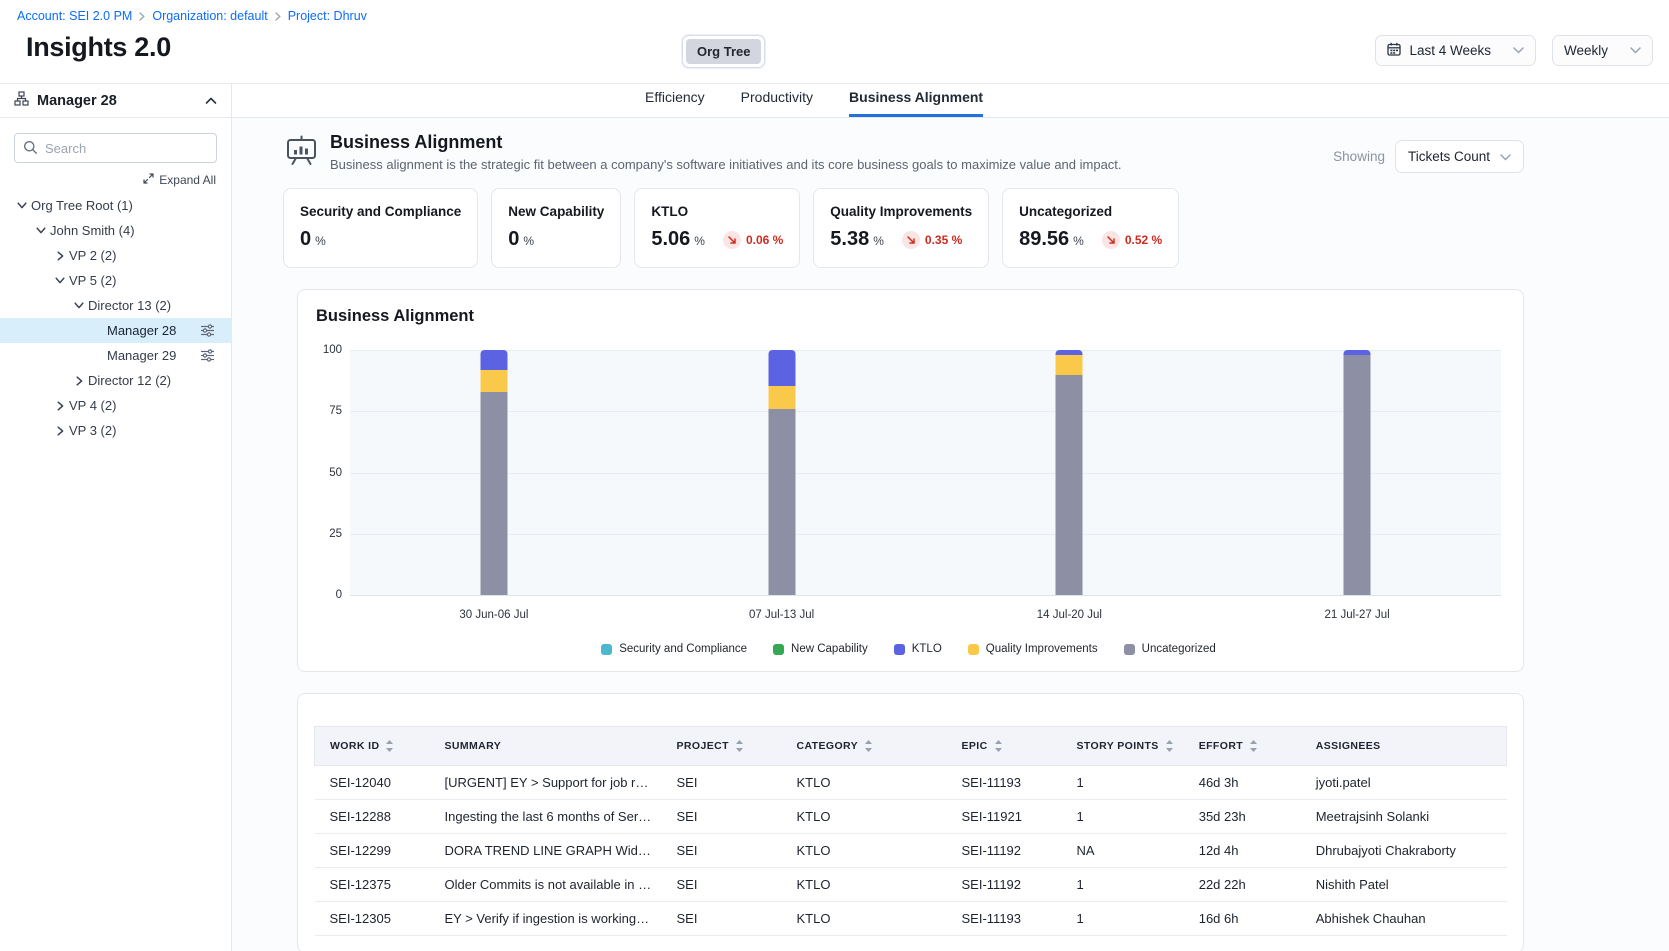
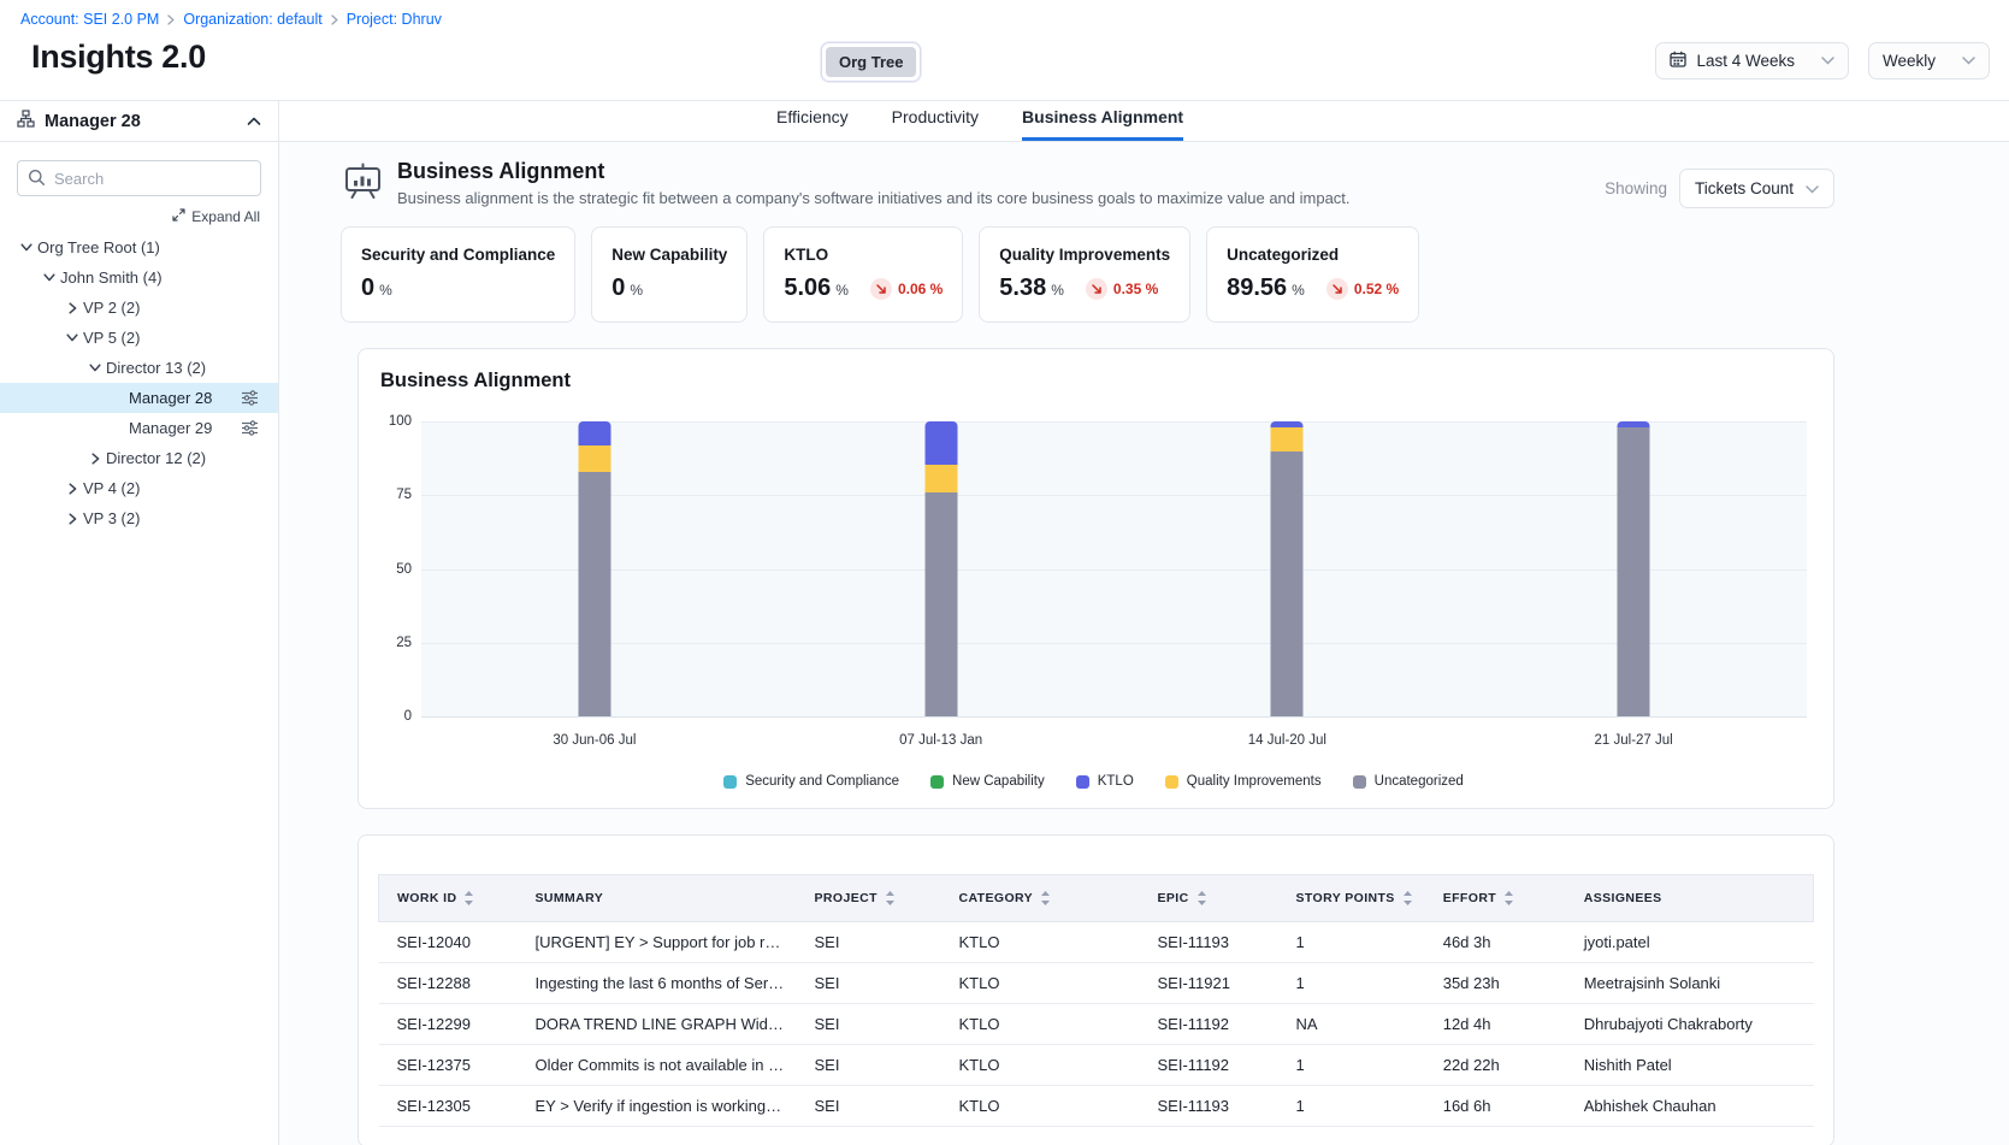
  Account: SEI 2.0 PM
  Organization: default
  Project: Dhruv
  Insights 2.0
  Org Tree
  Last 4 Weeks
  Weekly
  Manager 28
  Search
  Expand All
  Org Tree Root (1)
  John Smith (4)
  VP 2 (2)
  VP 5 (2)
  Director 13 (2)
  Manager 28
  Manager 29
  Director 12 (2)
  VP 4 (2)
  VP 3 (2)
  Efficiency
  Productivity
  Business Alignment
  Business Alignment
  Business alignment is the strategic fit between a company's software initiatives and its core business goals to maximize value and impact.
  Showing
  Tickets Count
  Security and Compliance
  0
  %
  New Capability
  0
  %
  KTLO
  5.06
  %
  0.06 %
  Quality Improvements
  5.38
  %
  0.35 %
  Uncategorized
  89.56
  %
  0.52 %
  Business Alignment
  0
  25
  50
  75
  100
  30 Jun-06 Jul
- 07 Jul-13 Jul
+ 07 Jul-13 Jan
  14 Jul-20 Jul
  21 Jul-27 Jul
  Security and Compliance
  New Capability
  KTLO
  Quality Improvements
  Uncategorized
  WORK ID	SUMMARY	PROJECT	CATEGORY	EPIC	STORY POINTS	EFFORT	ASSIGNEES
  SEI-12040	[URGENT] EY > Support for job run p	SEI	KTLO	SEI-11193	1	46d 3h	jyoti.patel
  SEI-12288	Ingesting the last 6 months of Service	SEI	KTLO	SEI-11921	1	35d 23h	Meetrajsinh Solanki
  SEI-12299	DORA TREND LINE GRAPH Widgets	SEI	KTLO	SEI-11192	NA	12d 4h	Dhrubajyoti Chakraborty
  SEI-12375	Older Commits is not available in SEI	SEI	KTLO	SEI-11192	1	22d 22h	Nishith Patel
  SEI-12305	EY > Verify if ingestion is working as e	SEI	KTLO	SEI-11193	1	16d 6h	Abhishek Chauhan
